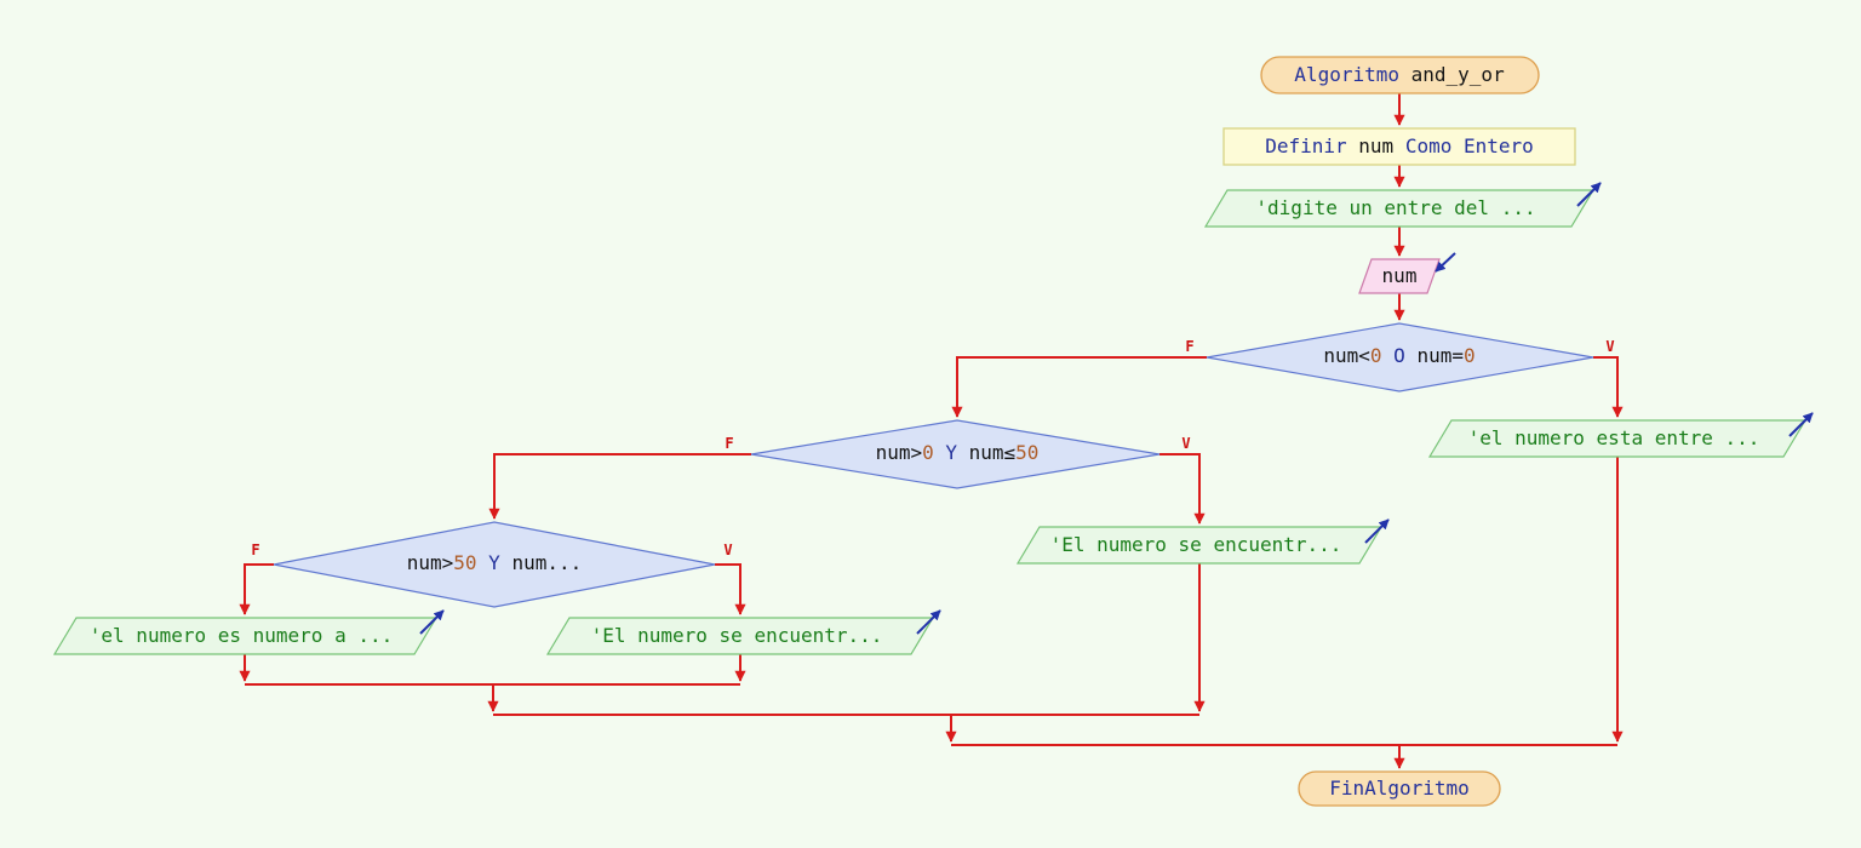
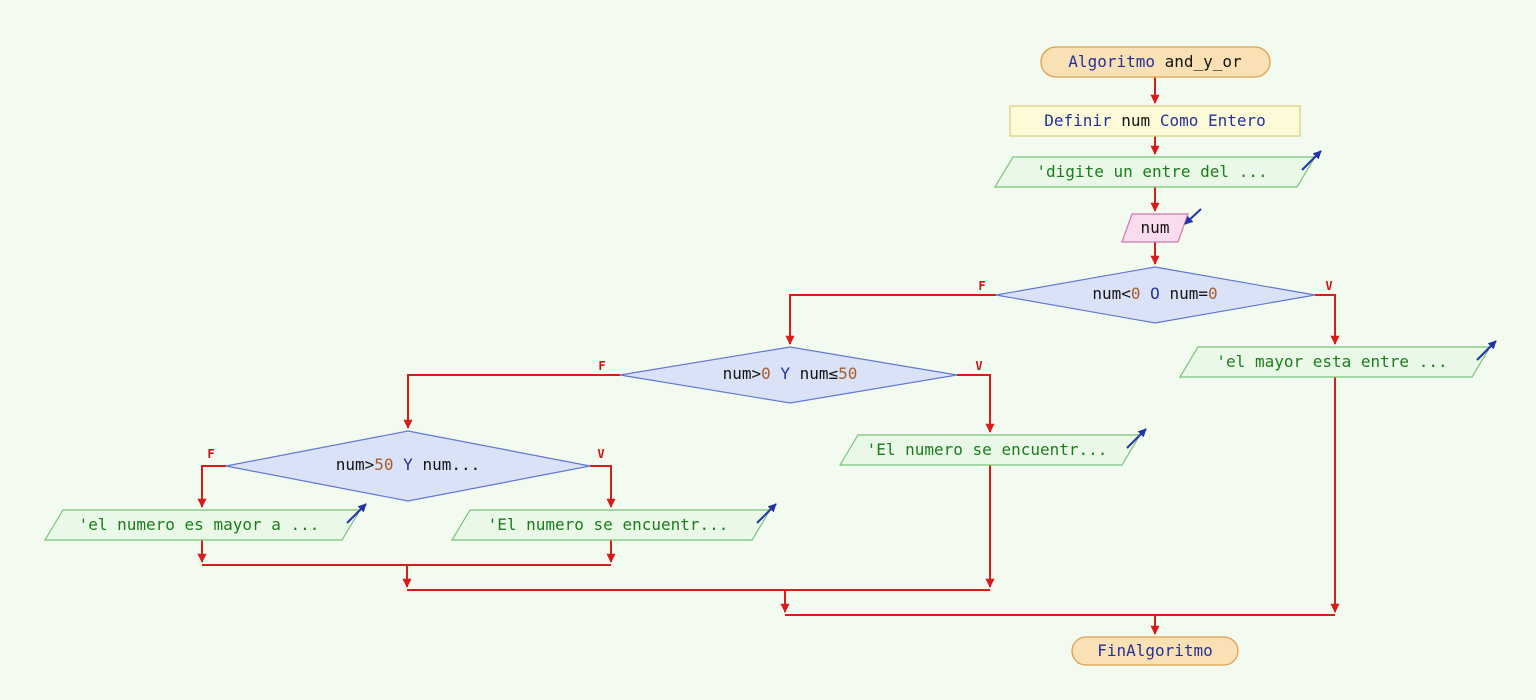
  Algoritmo and_y_or
  Definir num Como Entero
  'digite un entre del ...
  num
  num<0 O num=0
- 'el numero esta entre ...
+ 'el mayor esta entre ...
  num>0 Y num≤50
  'El numero se encuentr...
  num>50 Y num...
- 'el numero es numero a ...
+ 'el numero es mayor a ...
  'El numero se encuentr...
  FinAlgoritmo
  F
  V
  F
  V
  F
  V
